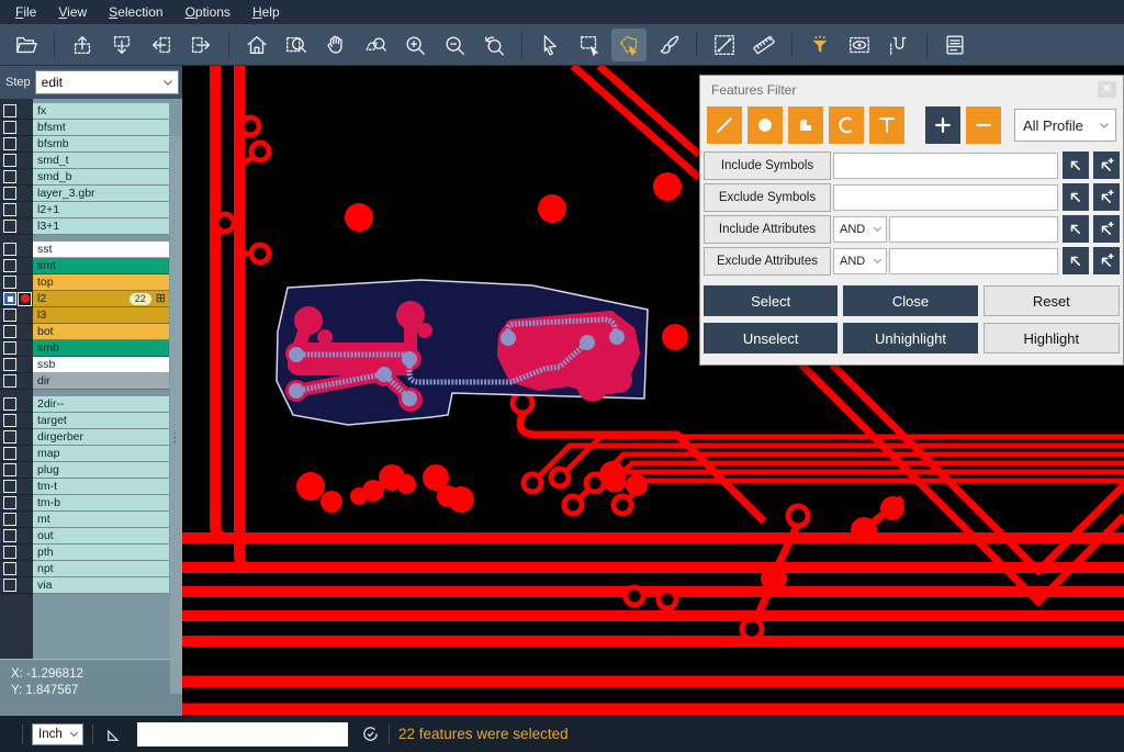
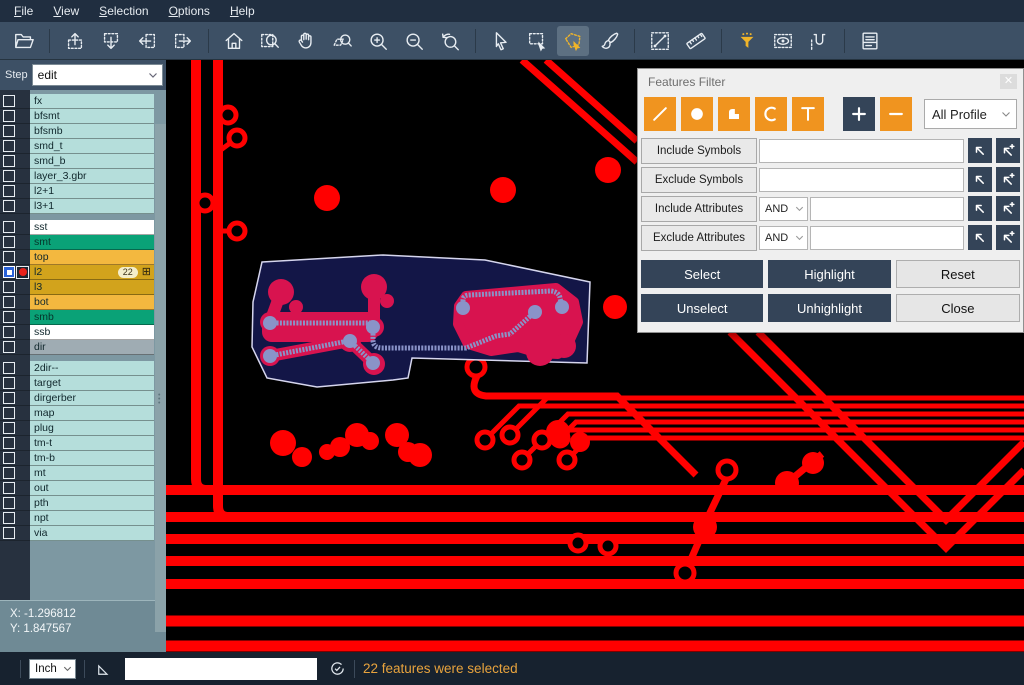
  File
  View
  Selection
  Options
  Help
  Step
  edit
  fx
  bfsmt
  bfsmb
  smd_t
  smd_b
  layer_3.gbr
  l2+1
  l3+1
  sst
  smt
  top
  l2
  22
  ⊞
  l3
  bot
  smb
  ssb
  dir
  2dir--
  target
  dirgerber
  map
  plug
  tm-t
  tm-b
  mt
  out
  pth
  npt
  via
  X: -1.296812
  Y: 1.847567
  Features Filter
  ✕
  All Profile
  Include Symbols
  Exclude Symbols
  Include Attributes
  AND
  Exclude Attributes
  AND
  Select
- Close
+ Highlight
  Reset
  Unselect
  Unhighlight
- Highlight
+ Close
  Inch
  22 features were selected
